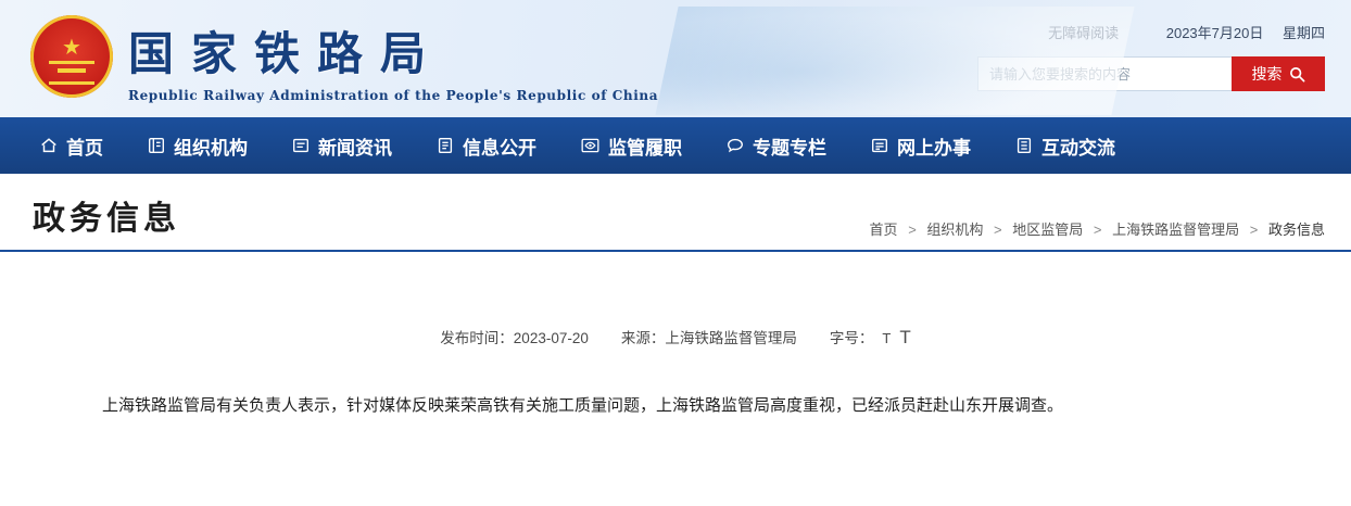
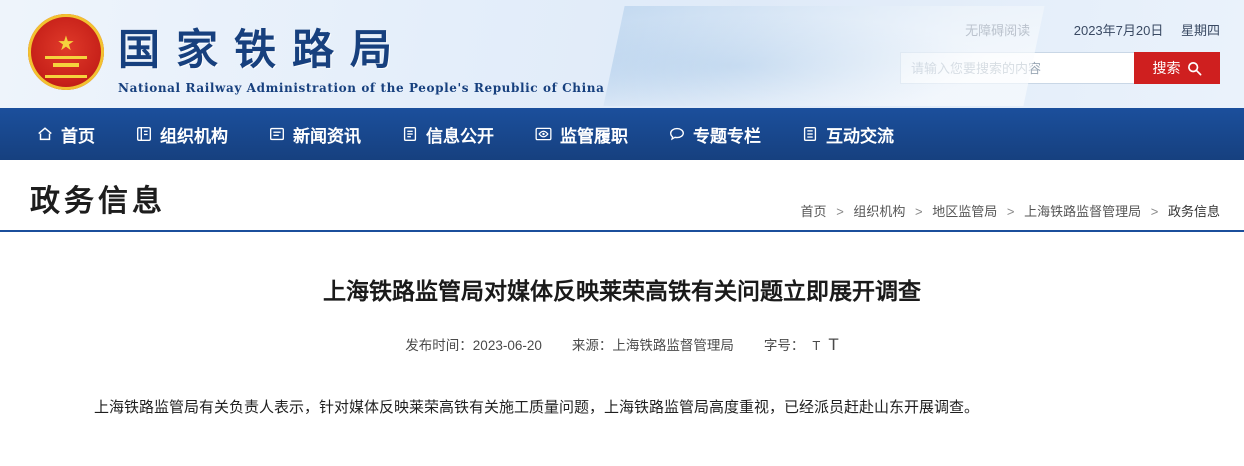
  ★
  国家铁路局
- Republic Railway Administration of the People's Republic of China
+ National Railway Administration of the People's Republic of China
  2023年7月20日 星期四
  搜索
  首页
  组织机构
  新闻资讯
  信息公开
  监管履职
  专题专栏
- 网上办事
  互动交流
  政务信息
  首页 > 组织机构 > 地区监管局 > 上海铁路监督管理局 > 政务信息
+ 上海铁路监管局对媒体反映莱荣高铁有关问题立即展开调查
- 发布时间：2023-07-20
+ 发布时间：2023-06-20
  来源：上海铁路监督管理局
  字号：
  T
  T
  上海铁路监管局有关负责人表示，针对媒体反映莱荣高铁有关施工质量问题，上海铁路监管局高度重视，已经派员赶赴山东开展调查。
